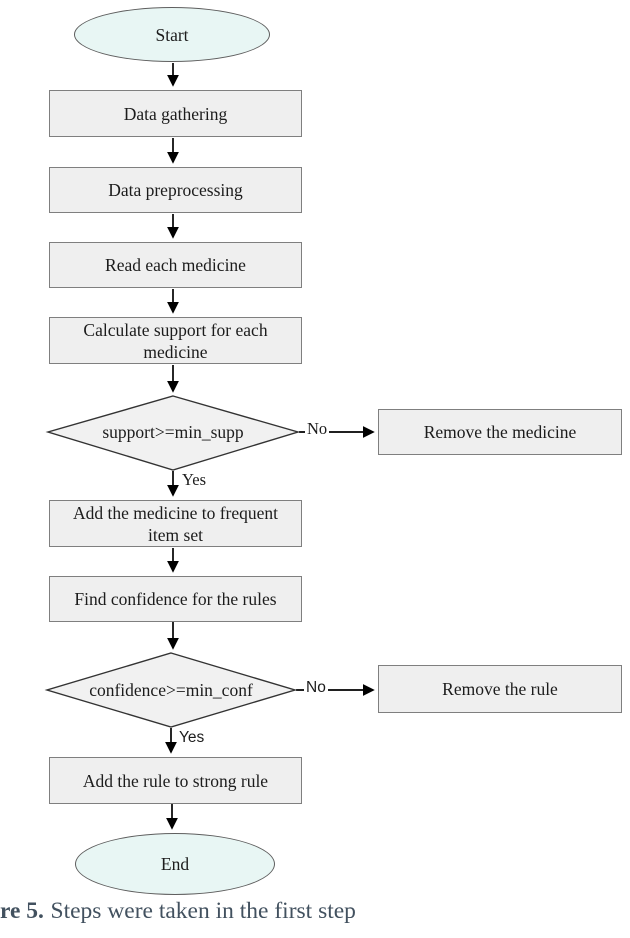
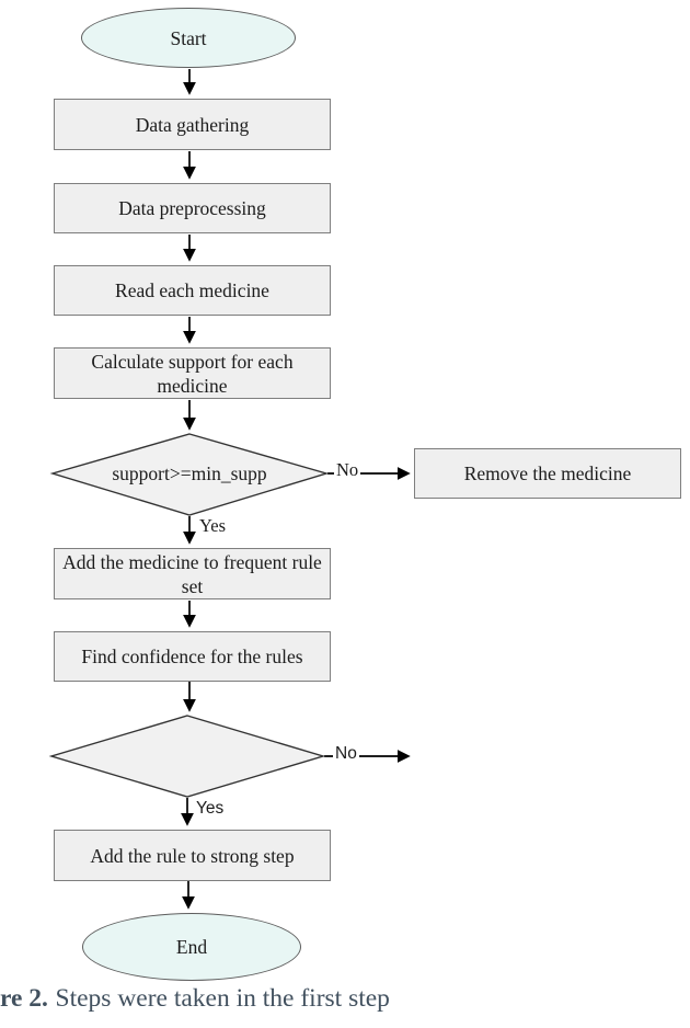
  Start
  Data gathering
  Data preprocessing
  Read each medicine
  Calculate support for each medicine
  support>=min_supp
  Remove the medicine
- Add the medicine to frequent item set
+ Add the medicine to frequent rule set
  Find confidence for the rules
- confidence>=min_conf
- Remove the rule
- Add the rule to strong rule
+ Add the rule to strong step
  End
  Yes
  No
  Yes
  No
- re 5. Steps were taken in the first step
+ re 2. Steps were taken in the first step
